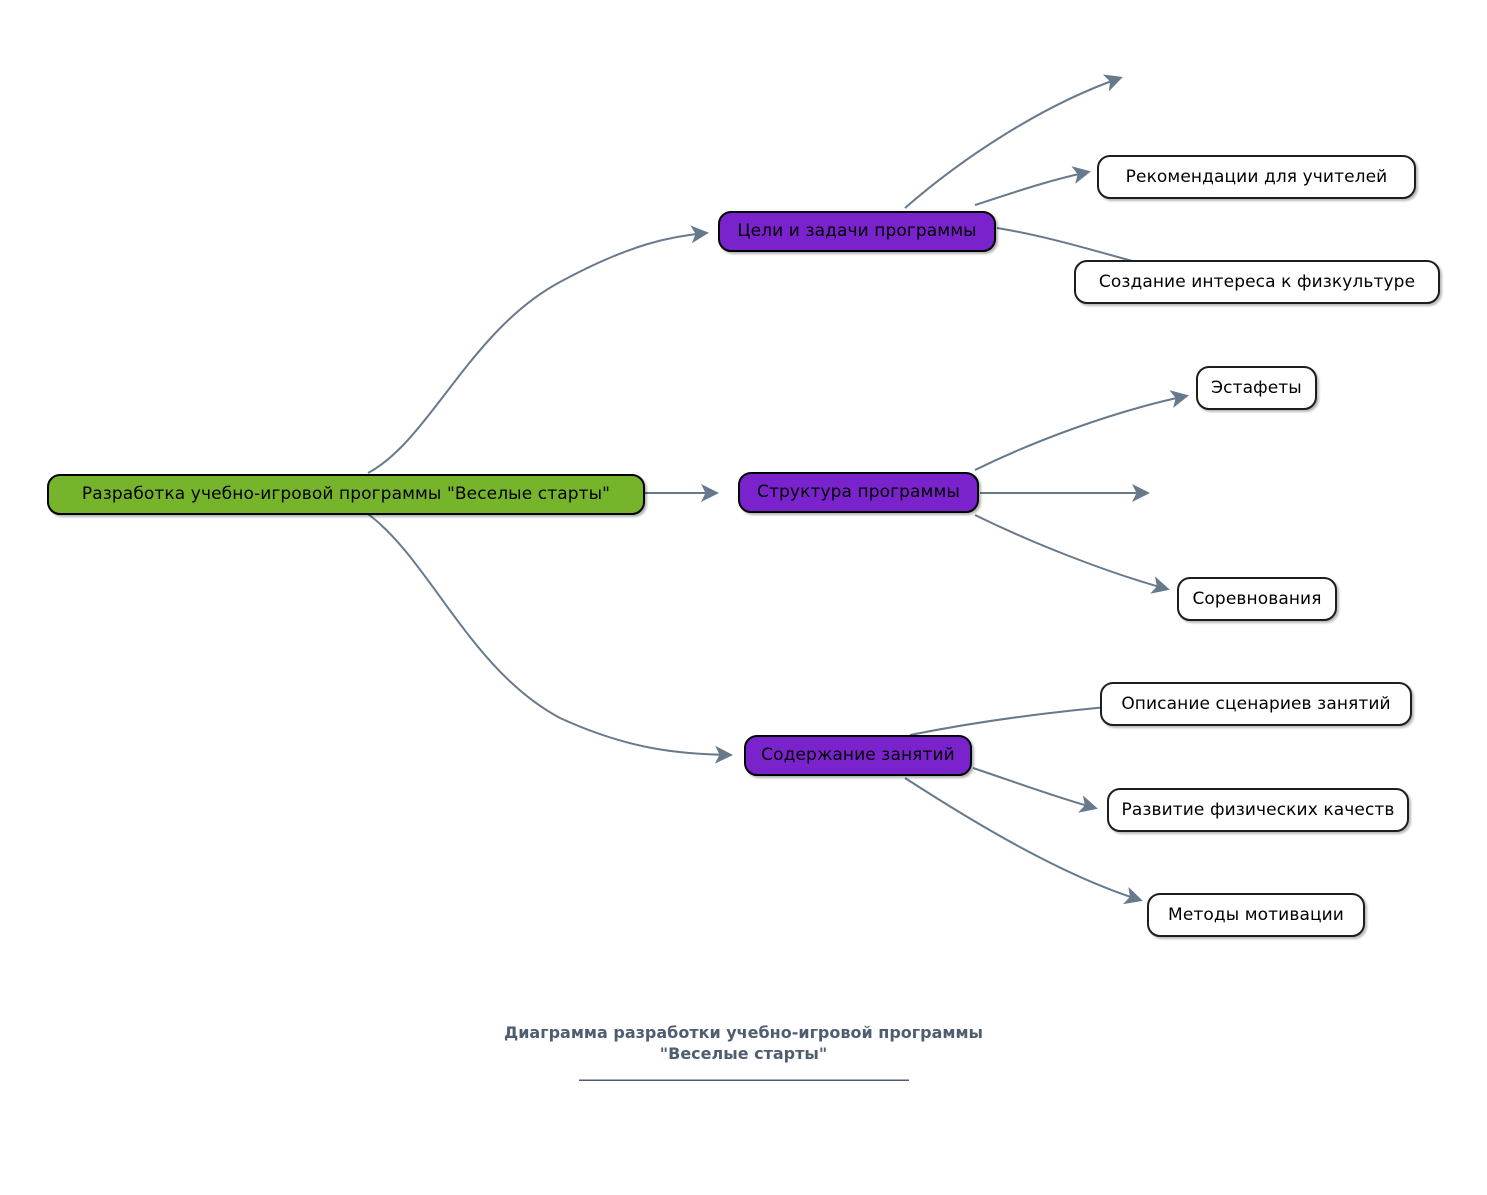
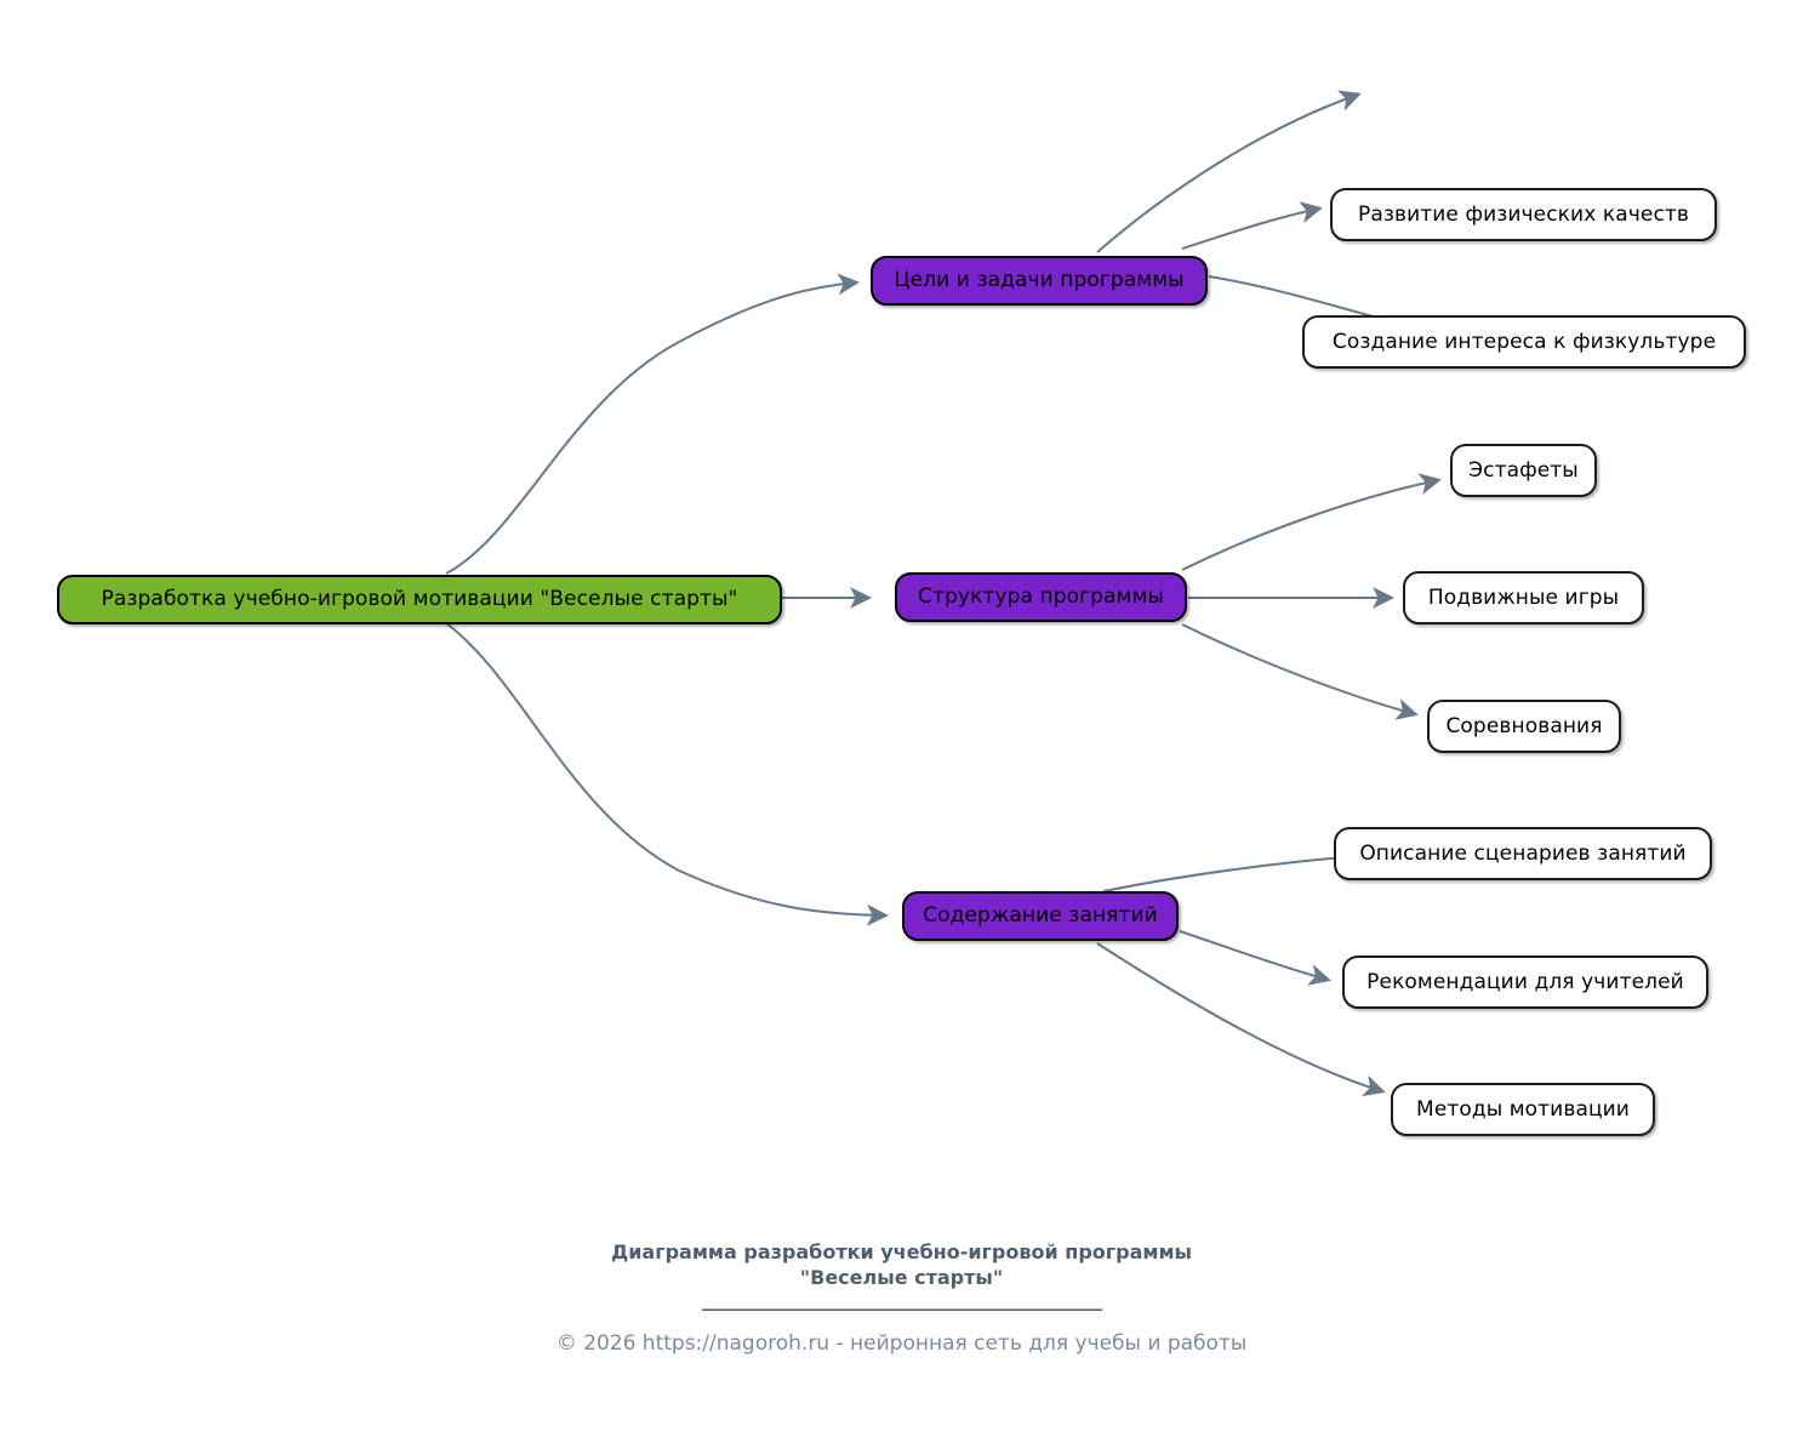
- Разработка учебно-игровой программы "Веселые старты"
+ Разработка учебно-игровой мотивации "Веселые старты"
  Цели и задачи программы
- Рекомендации для учителей
+ Развитие физических качеств
  Создание интереса к физкультуре
  Структура программы
  Эстафеты
+ Подвижные игры
  Соревнования
  Содержание занятий
  Описание сценариев занятий
- Развитие физических качеств
+ Рекомендации для учителей
  Методы мотивации
  Диаграмма разработки учебно-игровой программы
  "Веселые старты"
  _______________________________________________
+ © 2026 https://nagoroh.ru - нейронная сеть для учебы и работы
